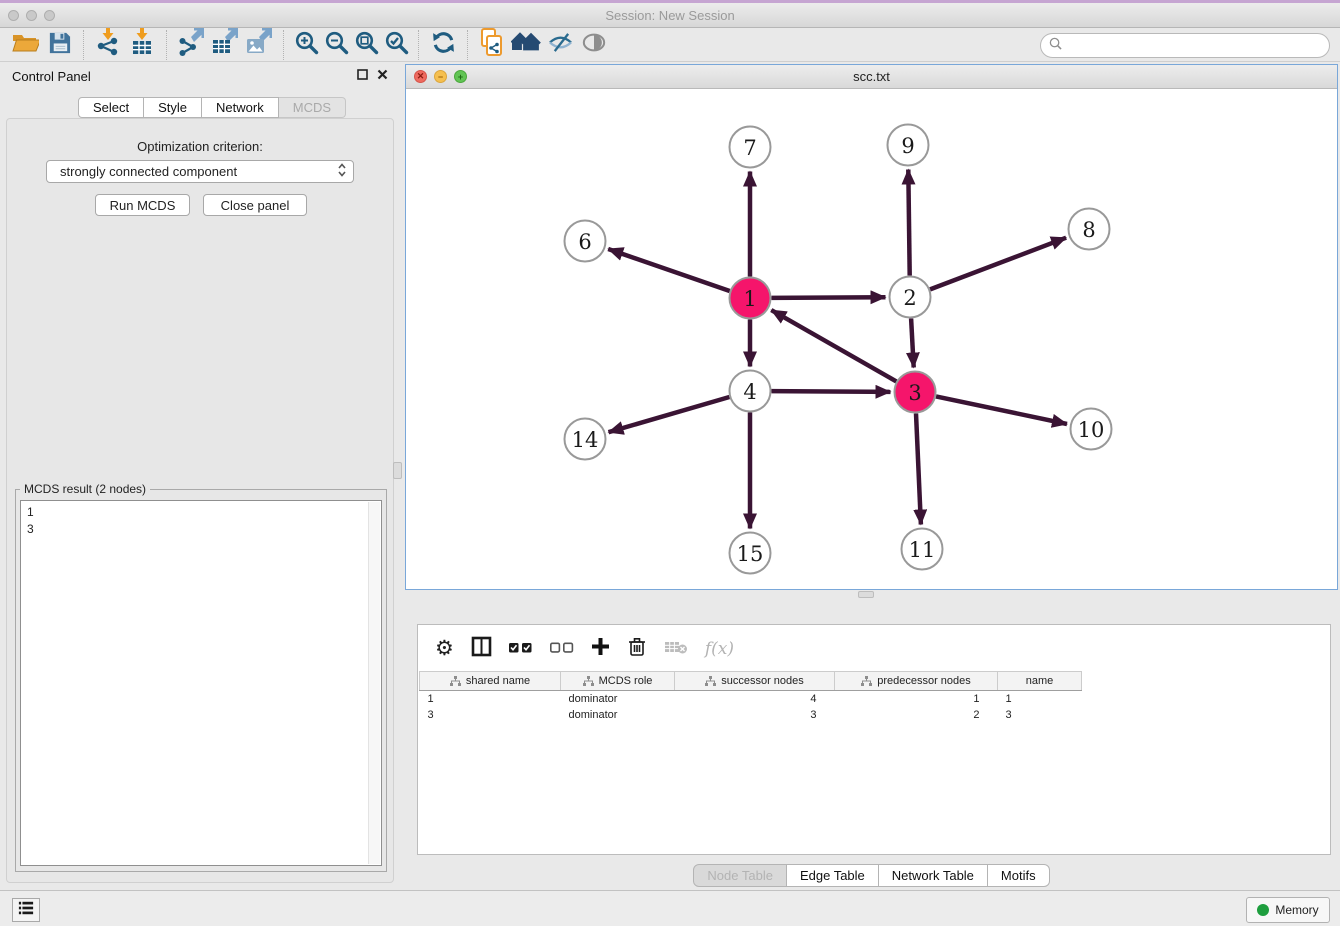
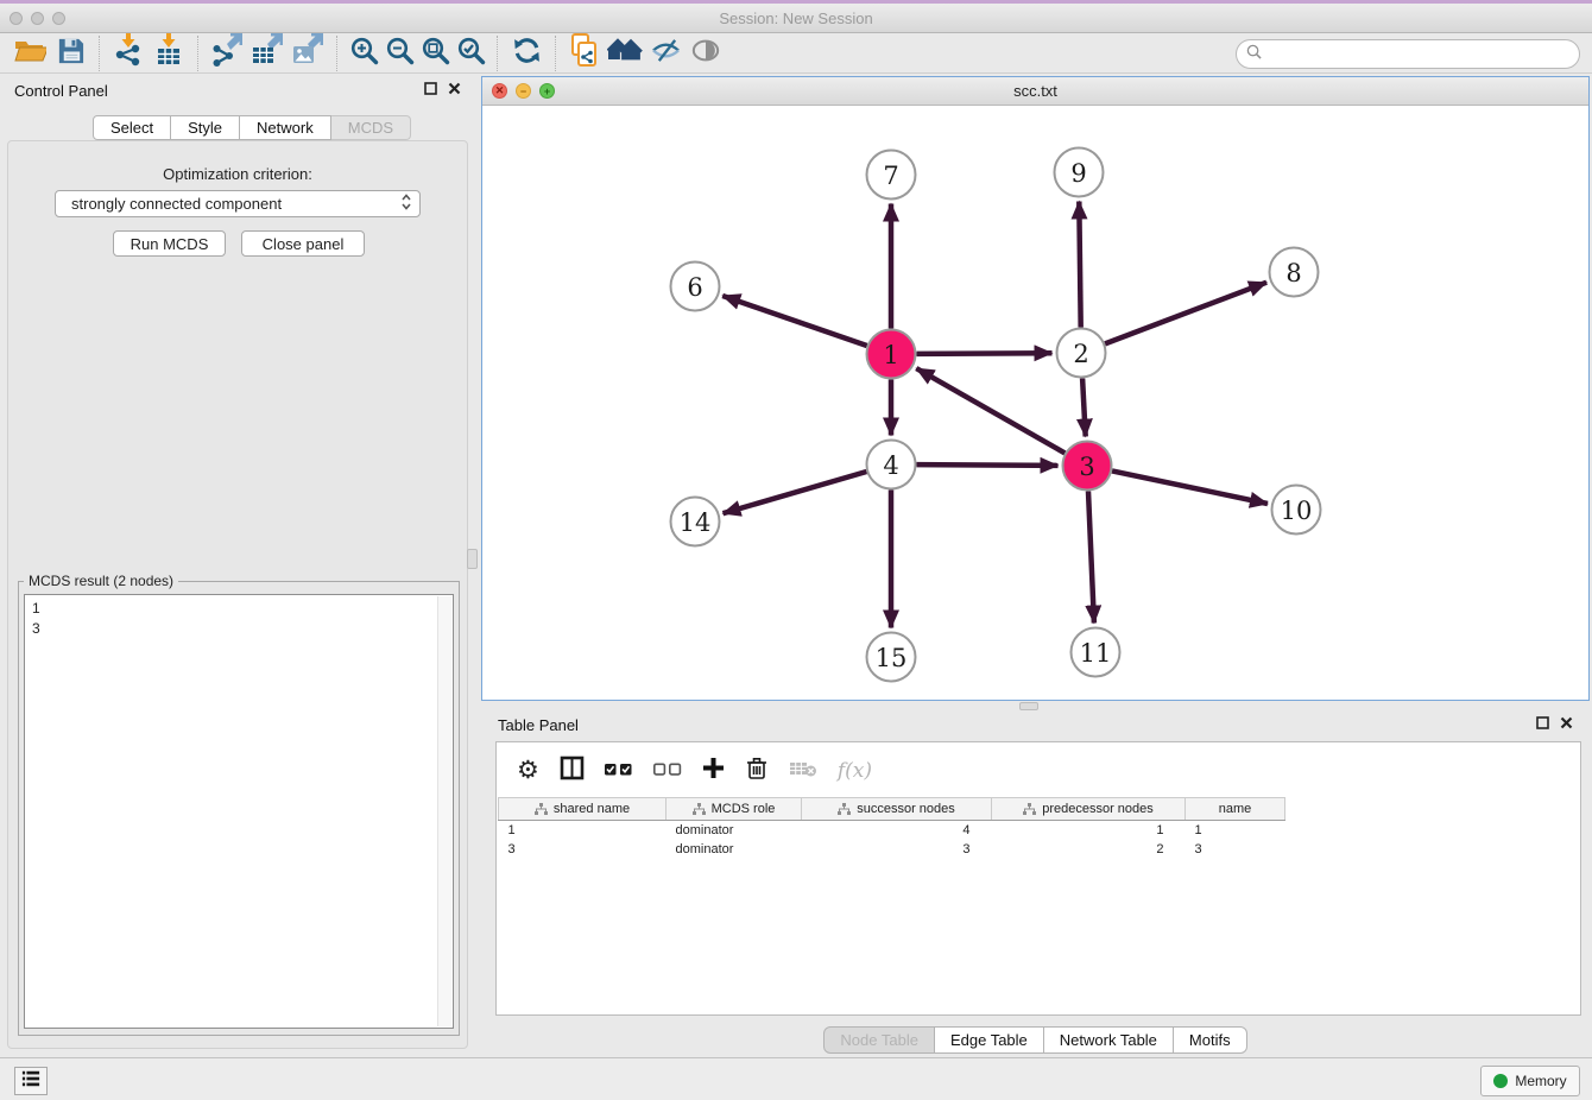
  Session: New Session
  Control Panel
  Select
  Style
  Network
  MCDS
  Optimization criterion:
  strongly connected component
  Run MCDS
  Close panel
  MCDS result (2 nodes)
  1
  3
  ✕
  −
  +
  scc.txt
  1
  2
  3
  4
  6
  7
  8
  9
  10
  11
  14
  15
+ Table Panel
  ⚙
  f(x)
  shared name	MCDS role	successor nodes	predecessor nodes	name
  1	dominator	4	1	1
  3	dominator	3	2	3
  Node Table
  Edge Table
  Network Table
  Motifs
  Memory
